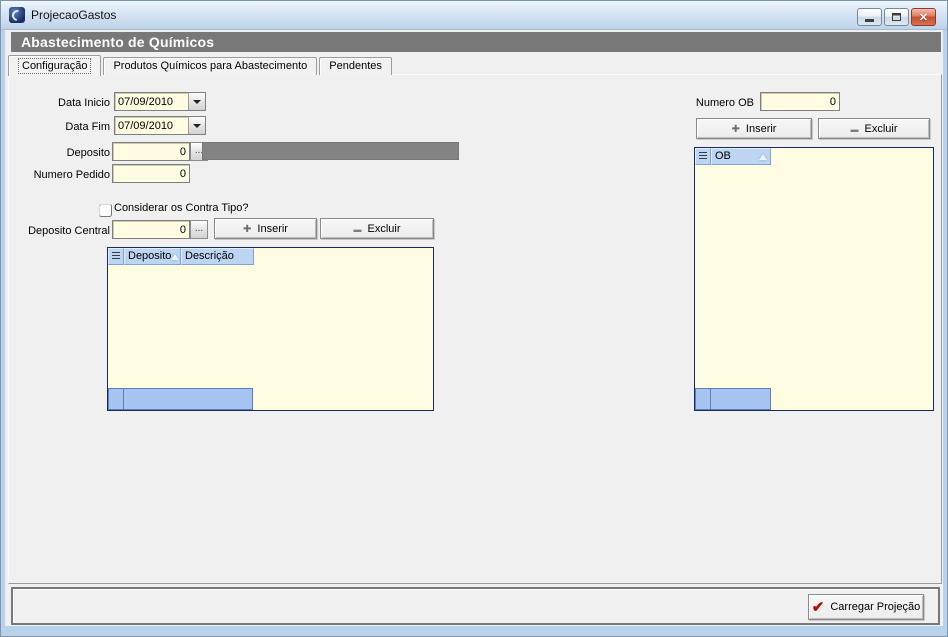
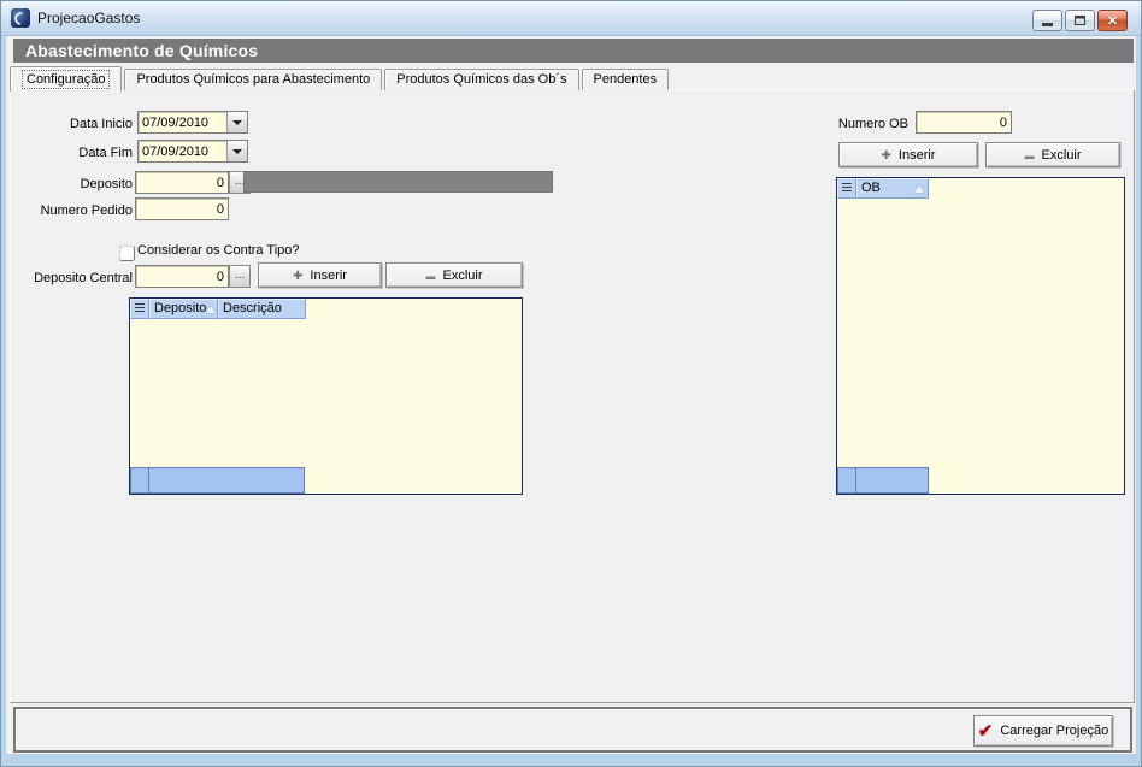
  ProjecaoGastos
  Abastecimento de Químicos
  Configuração
  Produtos Químicos para Abastecimento
+ Produtos Químicos das Ob´s
  Pendentes
  Data Inicio
  07/09/2010
  Data Fim
  07/09/2010
  Deposito
  0
  Numero Pedido
  0
  Considerar os Contra Tipo?
  Deposito Central
  0
  ...
  Inserir
  Excluir
  Deposito
  Descrição
  Numero OB
  0
  Inserir
  Excluir
  OB
  Carregar Projeção
